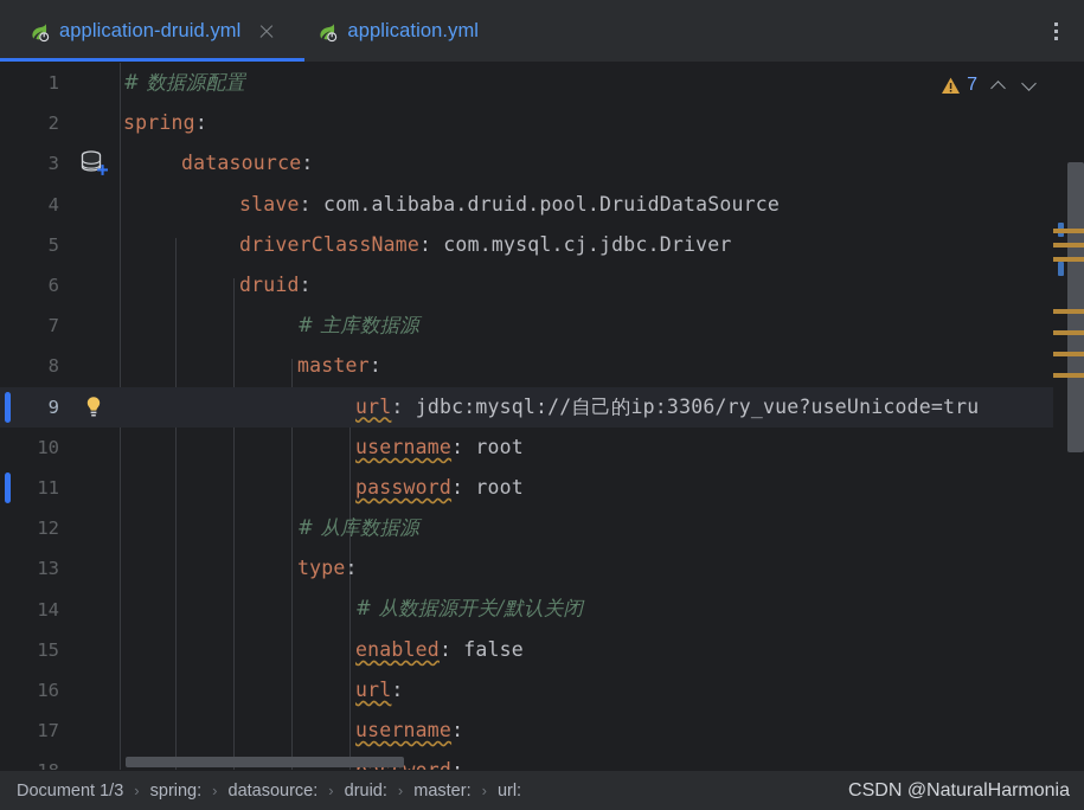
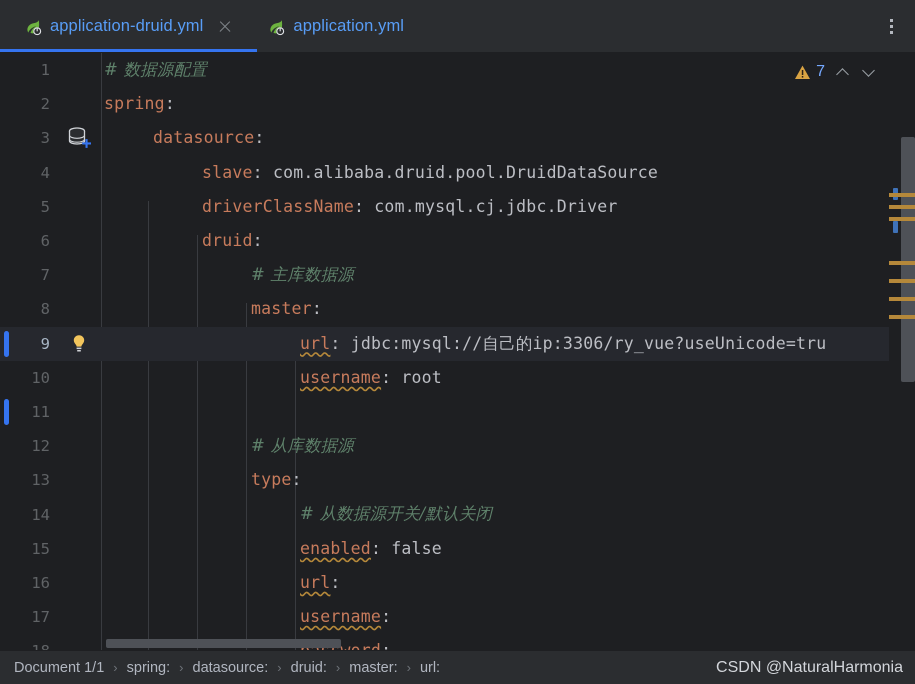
  application-druid.yml
  application.yml
  7
  1
  # 数据源配置
  2
  spring:
  3
  datasource:
  4
  slave: com.alibaba.druid.pool.DruidDataSource
  5
  driverClassName: com.mysql.cj.jdbc.Driver
  6
  druid:
  7
  # 主库数据源
  8
  master:
  9
  url: jdbc:mysql://自己的ip:3306/ry_vue?useUnicode=tru
  10
  username: root
  11
- password: root
  12
  # 从库数据源
  13
  type:
  14
  # 从数据源开关/默认关闭
  15
  enabled: false
  16
  url:
  17
  username:
- Document 1/3
+ Document 1/1
  ›
  spring:
  ›
  datasource:
  ›
  druid:
  ›
  master:
  ›
  url:
  CSDN @NaturalHarmonia
